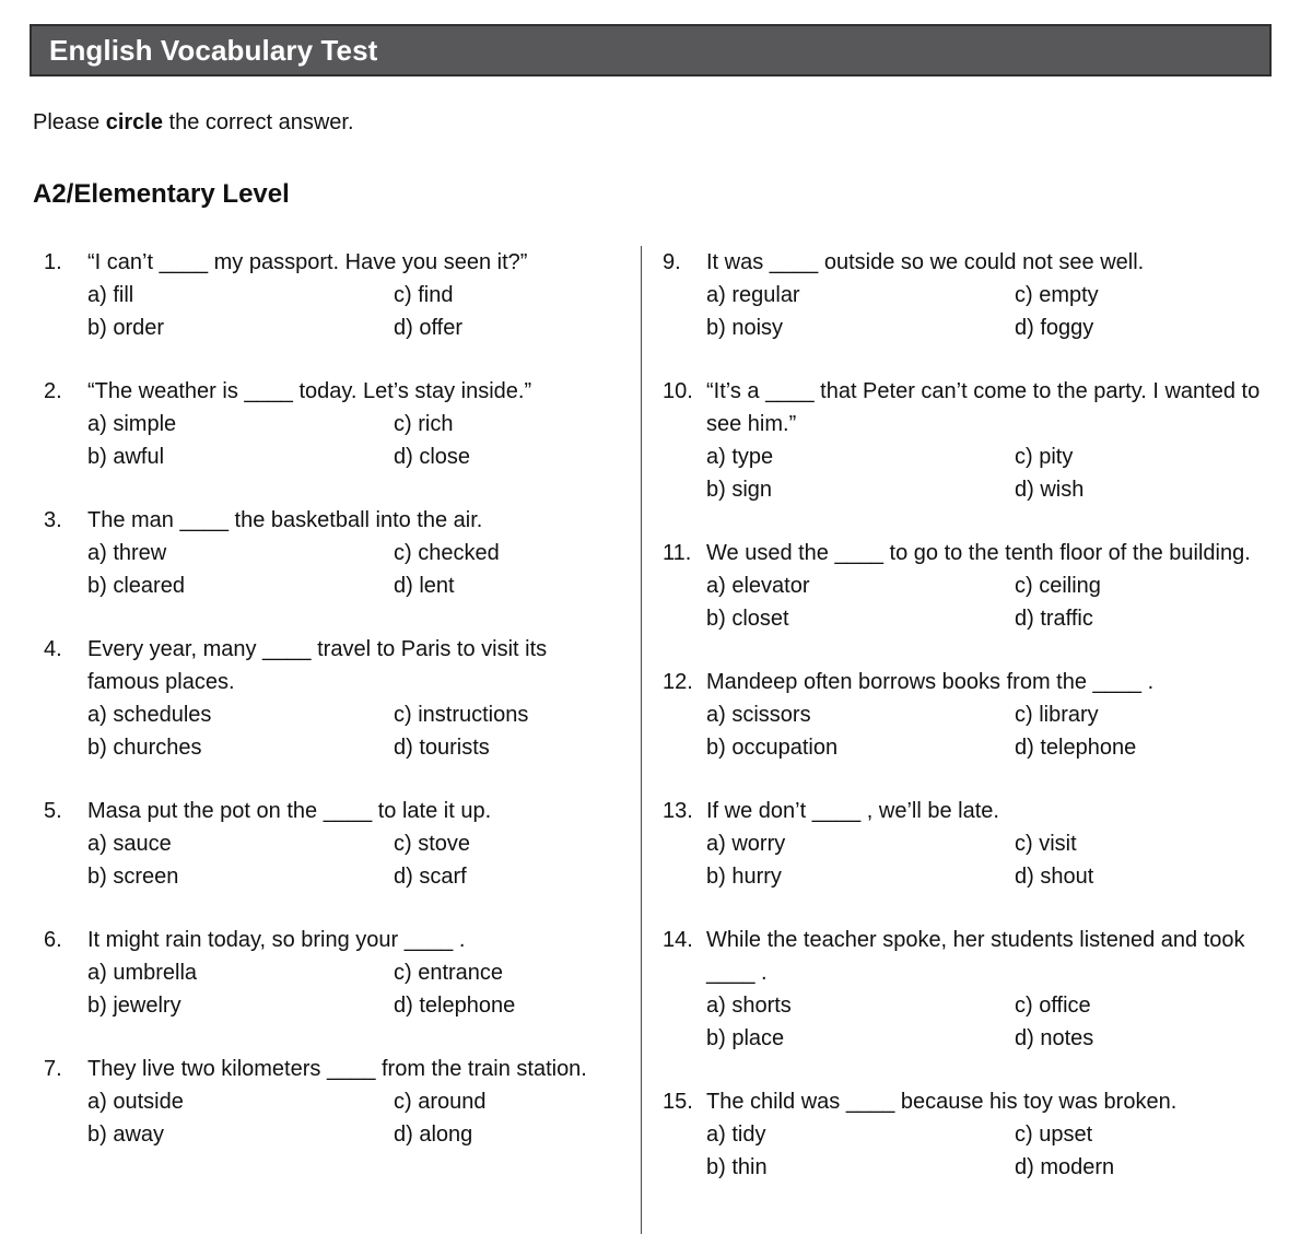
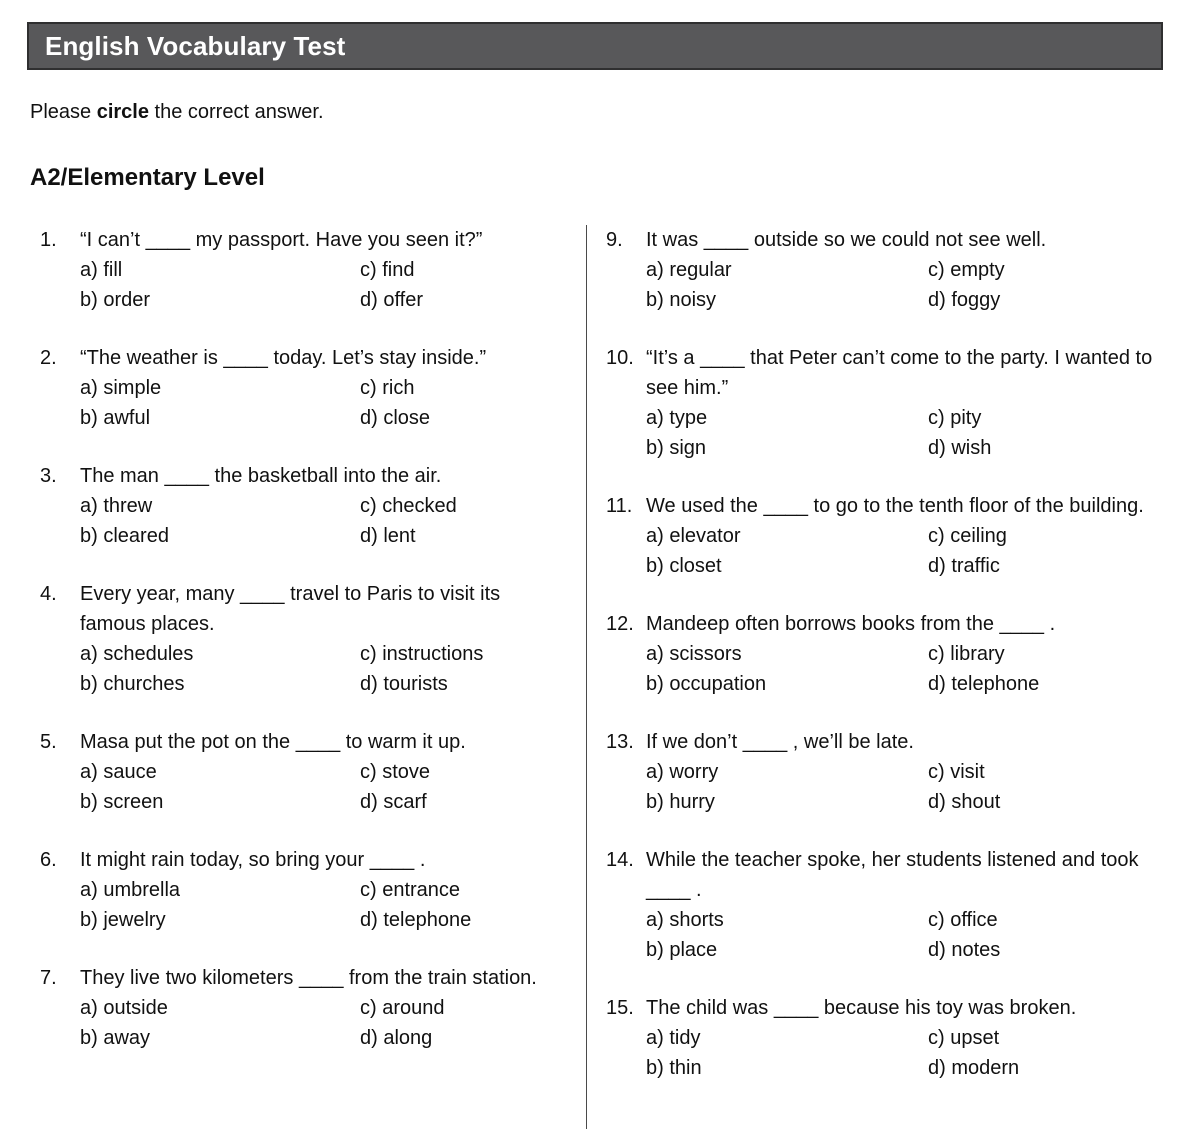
  English Vocabulary Test
  Please circle the correct answer.
  A2/Elementary Level
  1.
  “I can’t ____ my passport. Have you seen it?”
  a) fill
  c) find
  b) order
  d) offer
  2.
  “The weather is ____ today. Let’s stay inside.”
  a) simple
  c) rich
  b) awful
  d) close
  3.
  The man ____ the basketball into the air.
  a) threw
  c) checked
  b) cleared
  d) lent
  4.
  Every year, many ____ travel to Paris to visit its famous places.
  a) schedules
  c) instructions
  b) churches
  d) tourists
  5.
- Masa put the pot on the ____ to late it up.
+ Masa put the pot on the ____ to warm it up.
  a) sauce
  c) stove
  b) screen
  d) scarf
  6.
  It might rain today, so bring your ____ .
  a) umbrella
  c) entrance
  b) jewelry
  d) telephone
  7.
  They live two kilometers ____ from the train station.
  a) outside
  c) around
  b) away
  d) along
  9.
  It was ____ outside so we could not see well.
  a) regular
  c) empty
  b) noisy
  d) foggy
  10.
  “It’s a ____ that Peter can’t come to the party. I wanted to see him.”
  a) type
  c) pity
  b) sign
  d) wish
  11.
  We used the ____ to go to the tenth floor of the building.
  a) elevator
  c) ceiling
  b) closet
  d) traffic
  12.
  Mandeep often borrows books from the ____ .
  a) scissors
  c) library
  b) occupation
  d) telephone
  13.
  If we don’t ____ , we’ll be late.
  a) worry
  c) visit
  b) hurry
  d) shout
  14.
  While the teacher spoke, her students listened and took ____ .
  a) shorts
  c) office
  b) place
  d) notes
  15.
  The child was ____ because his toy was broken.
  a) tidy
  c) upset
  b) thin
  d) modern
